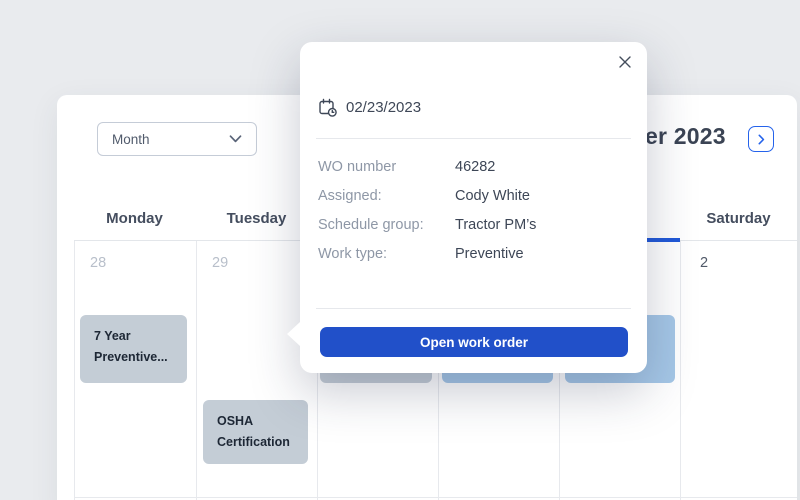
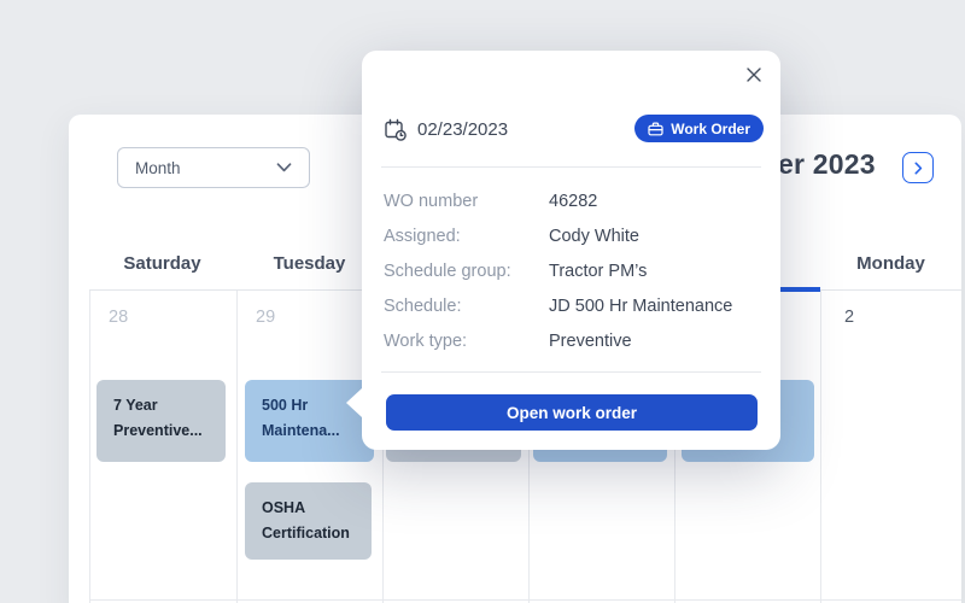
  Month
  er 2023
- Monday
+ Saturday
  Tuesday
- Saturday
+ Monday
  28
  29
  2
  7 Year
  Preventive...
+ 500 Hr
+ Maintena...
  OSHA
  Certification
  02/23/2023
+ Work Order
  WO number
  46282
  Assigned:
  Cody White
  Schedule group:
  Tractor PM’s
+ Schedule:
+ JD 500 Hr Maintenance
  Work type:
  Preventive
  Open work order
